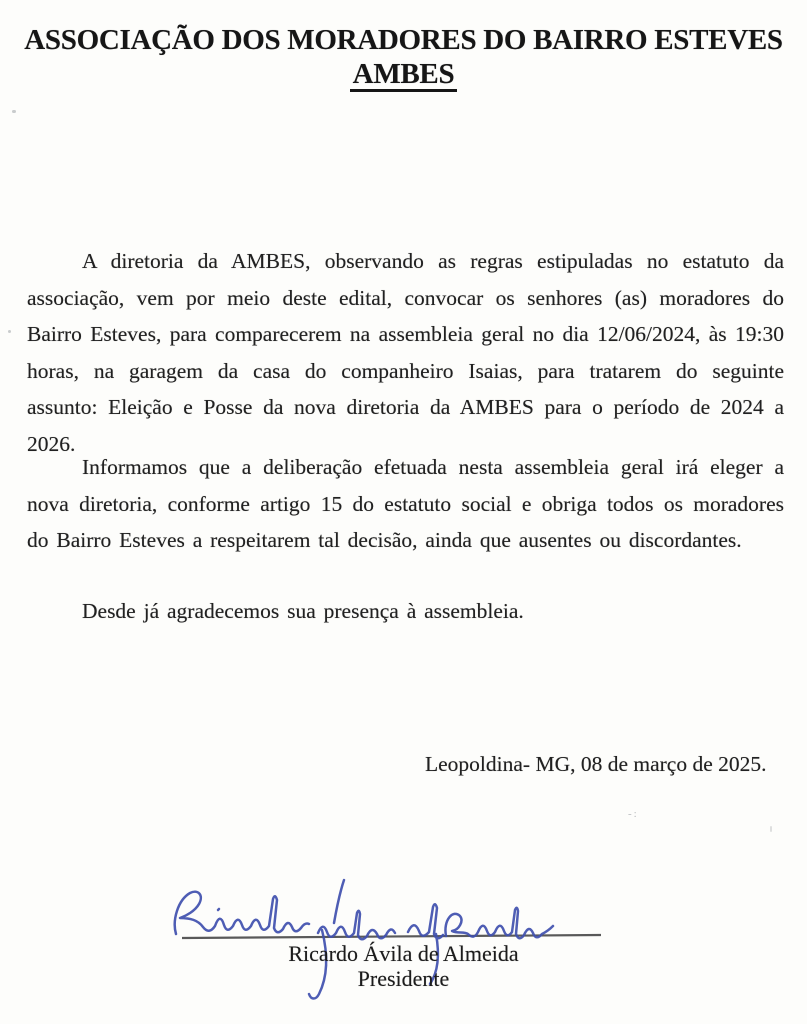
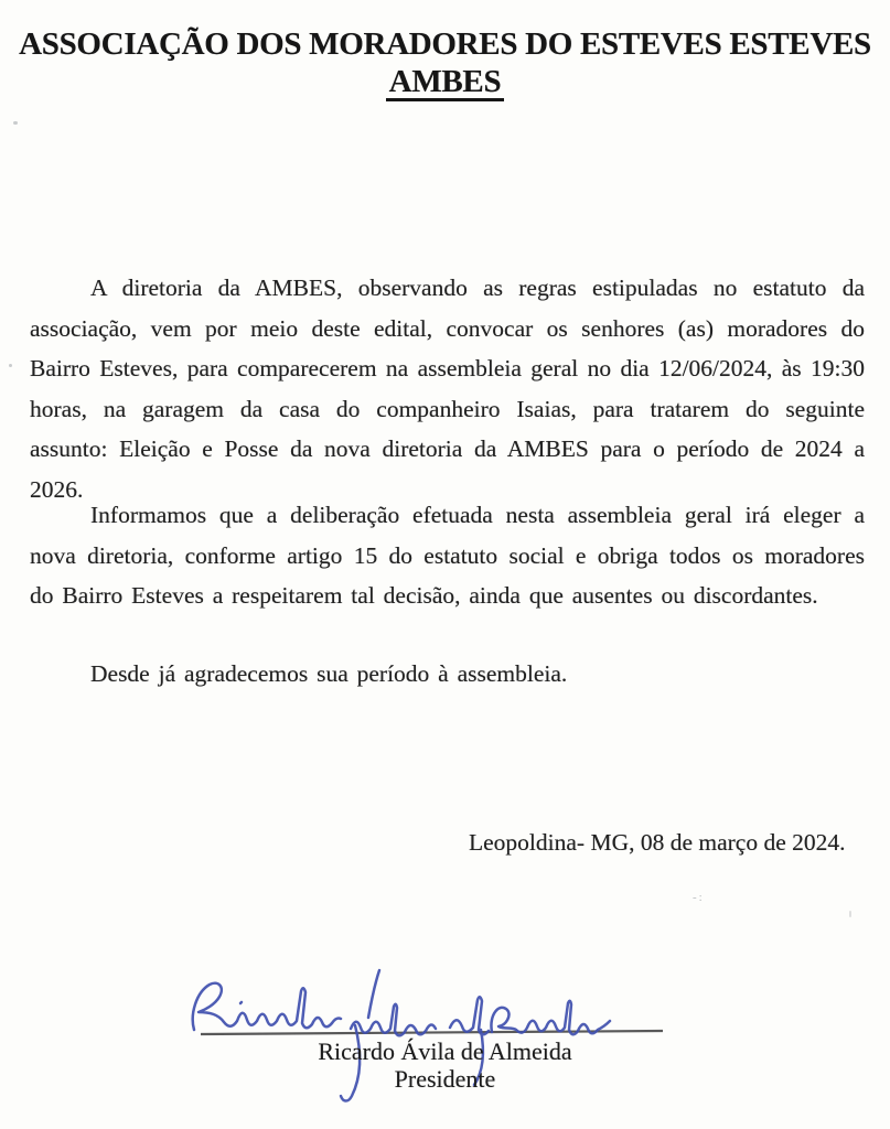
- ASSOCIAÇÃO DOS MORADORES DO BAIRRO ESTEVES
+ ASSOCIAÇÃO DOS MORADORES DO ESTEVES ESTEVES
  AMBES
  A diretoria da AMBES, observando as regras estipuladas no estatuto da associação, vem por meio deste edital, convocar os senhores (as) moradores do Bairro Esteves, para comparecerem na assembleia geral no dia 12/06/2024, às 19:30 horas, na garagem da casa do companheiro Isaias, para tratarem do seguinte assunto: Eleição e Posse da nova diretoria da AMBES para o período de 2024 a 2026.
  Informamos que a deliberação efetuada nesta assembleia geral irá eleger a nova diretoria, conforme artigo 15 do estatuto social e obriga todos os moradores do Bairro Esteves a respeitarem tal decisão, ainda que ausentes ou discordantes.
- Desde já agradecemos sua presença à assembleia.
+ Desde já agradecemos sua período à assembleia.
- Leopoldina- MG, 08 de março de 2025.
+ Leopoldina- MG, 08 de março de 2024.
  Ricardo Ávila de Almeida
  Presidente
  -:
